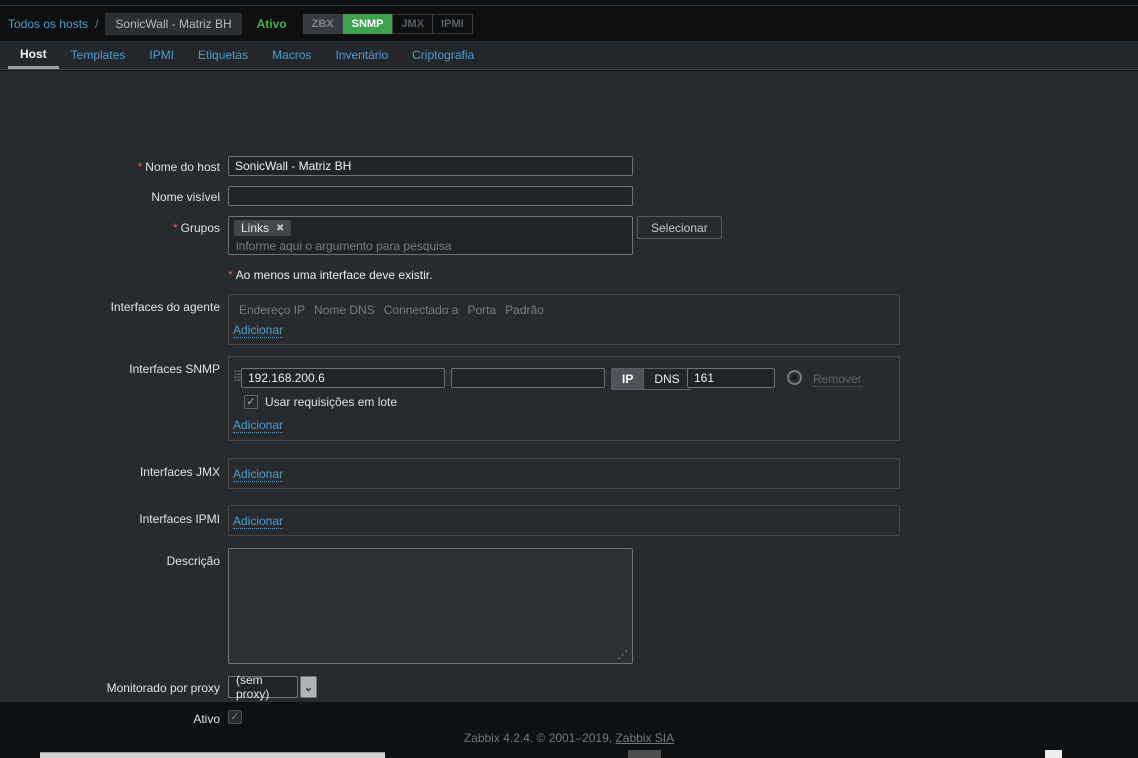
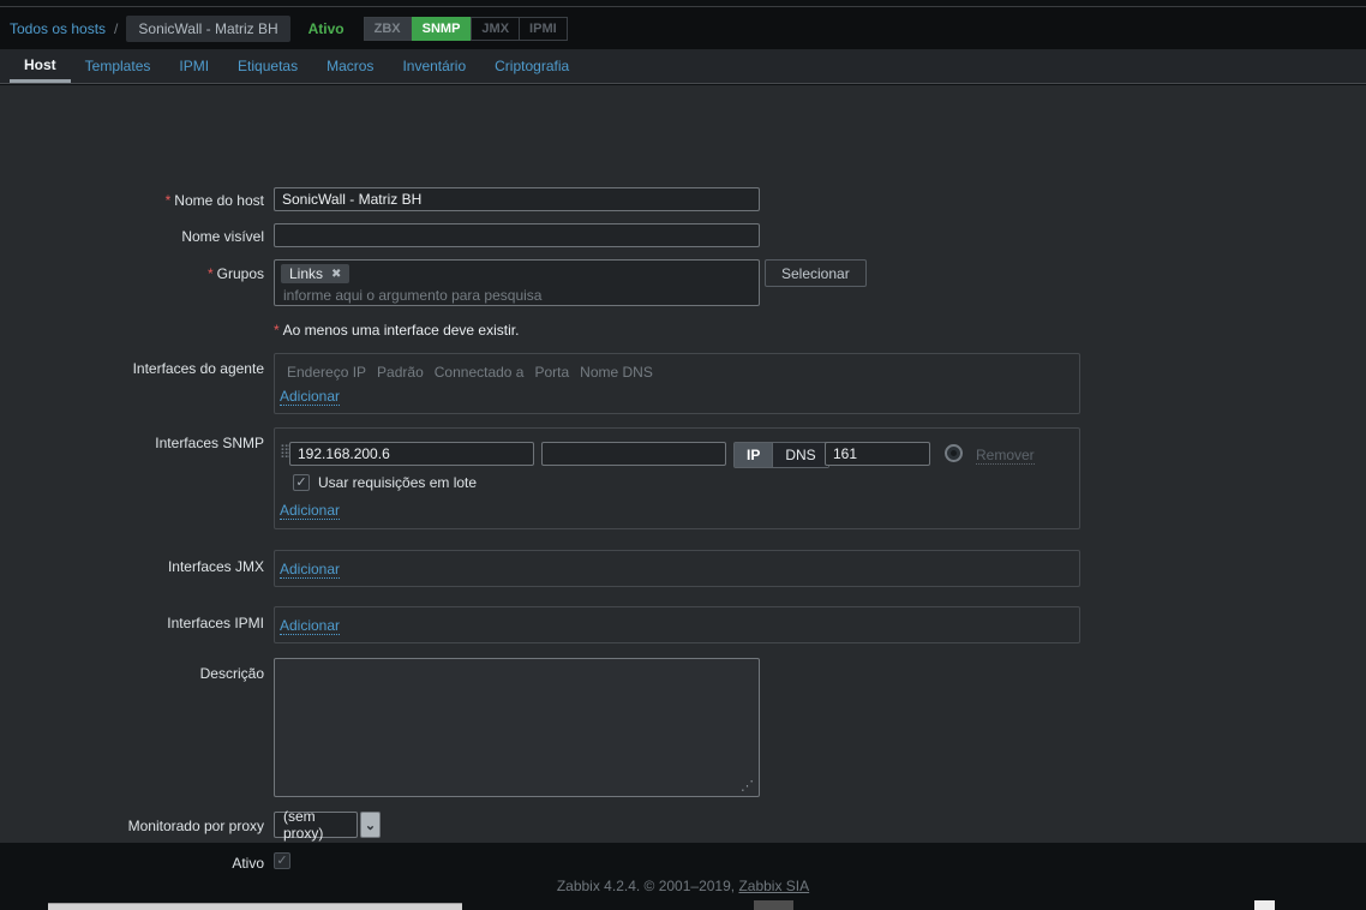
  Todos os hosts
  /
  SonicWall - Matriz BH
  Ativo
  ZBX
  SNMP
  JMX
  IPMI
  Host
  Templates
  IPMI
  Etiquetas
  Macros
  Inventário
  Criptografia
  * Nome do host
  SonicWall - Matriz BH
  Nome visível
  * Grupos
  Links
  ✖
  informe aqui o argumento para pesquisa
  Selecionar
  * Ao menos uma interface deve existir.
  Interfaces do agente
  Endereço IP
- Nome DNS
+ Padrão
  Connectado a
  Porta
- Padrão
+ Nome DNS
  Adicionar
  Interfaces SNMP
  192.168.200.6
  IP
  DNS
  161
  Remover
  ✓
  Usar requisições em lote
  Adicionar
  Interfaces JMX
  Adicionar
  Interfaces IPMI
  Adicionar
  Descrição
  ⋰
  Monitorado por proxy
  (sem proxy)
  ⌄
  Ativo
  ✓
  Zabbix 4.2.4. © 2001–2019, Zabbix SIA
